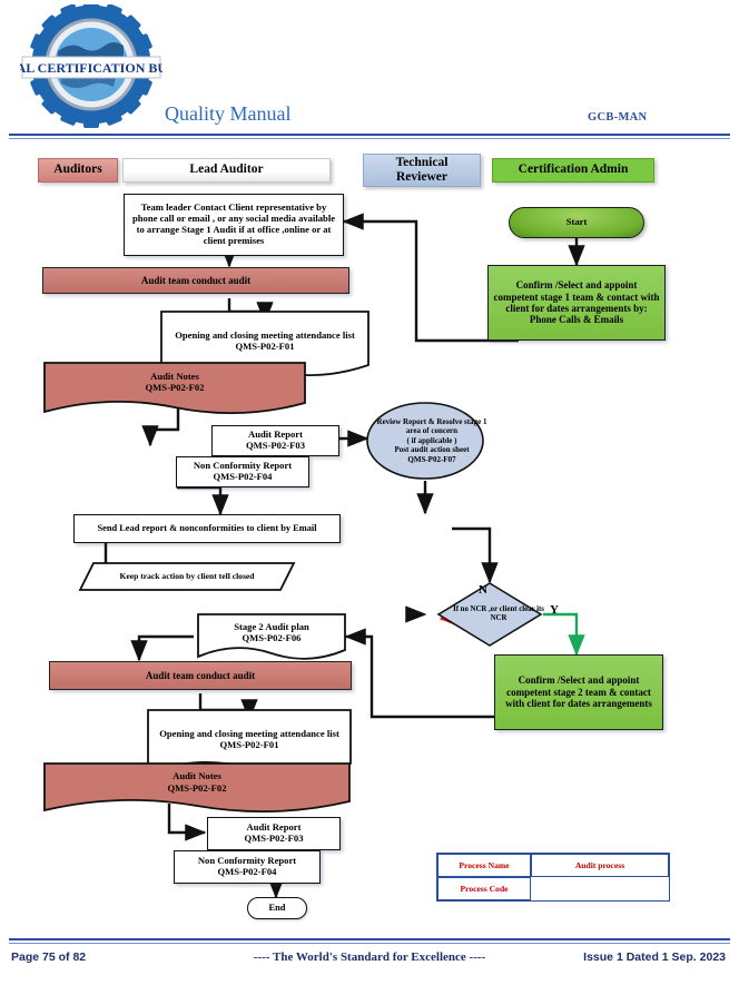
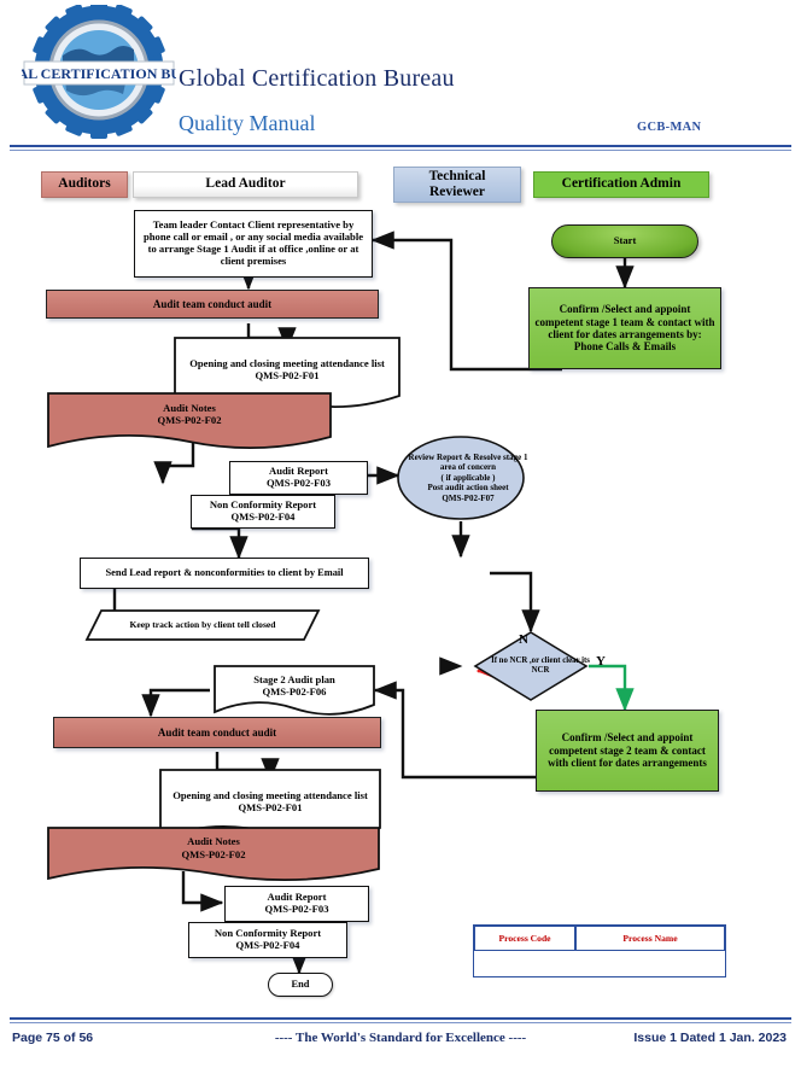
+ Global Certification Bureau
  Quality Manual
  GCB-MAN
  Auditors
  Lead Auditor
  Technical
  Reviewer
  Certification Admin
  Start
  Confirm /Select and appoint competent stage 1 team & contact with client for dates arrangements by:
  Phone Calls & Emails
  Confirm /Select and appoint competent stage 2 team & contact with client for dates arrangements
  Team leader Contact Client representative by phone call or email , or any social media available to arrange Stage 1 Audit if at office ,online or at client premises
  Audit team conduct audit
  Opening and closing meeting attendance list
  QMS-P02-F01
  Audit Notes
  QMS-P02-F02
  Audit Report
  QMS-P02-F03
  Non Conformity Report
  QMS-P02-F04
  Send Lead report & nonconformities to client by Email
  Keep track action by client tell closed
  Stage 2 Audit plan
  QMS-P02-F06
  Audit team conduct audit
  Opening and closing meeting attendance list
  QMS-P02-F01
  Audit Notes
  QMS-P02-F02
  Audit Report
  QMS-P02-F03
  Non Conformity Report
  QMS-P02-F04
  End
  Review Report & Resolve stage 1 area of concern
  ( if applicable )
  Post audit action sheet
  QMS-P02-F07
  N
  Y
- Process Name
+ Process Code
- Audit process
- Process Code
+ Process Name
- Page 75 of 82
+ Page 75 of 56
  ---- The World's Standard for Excellence ----
- Issue 1 Dated 1 Sep. 2023
+ Issue 1 Dated 1 Jan. 2023
